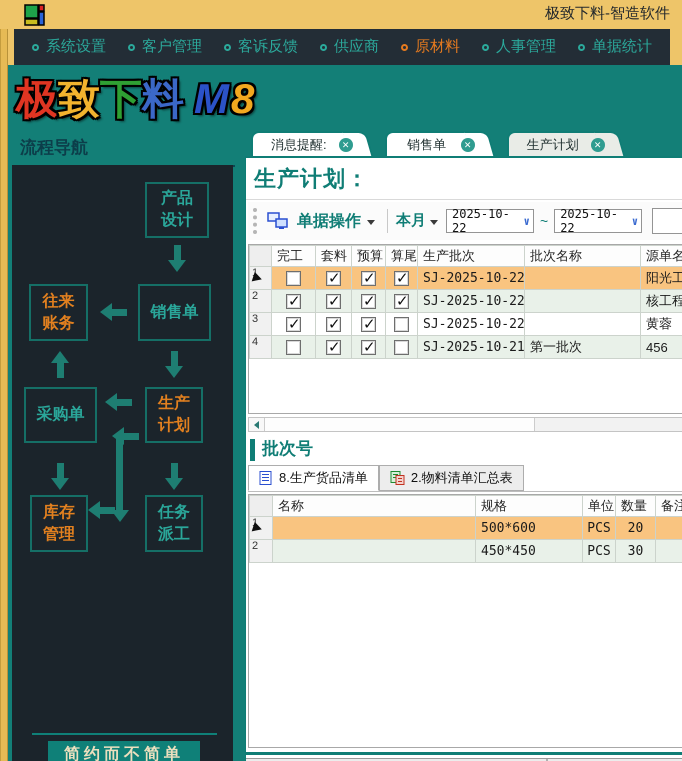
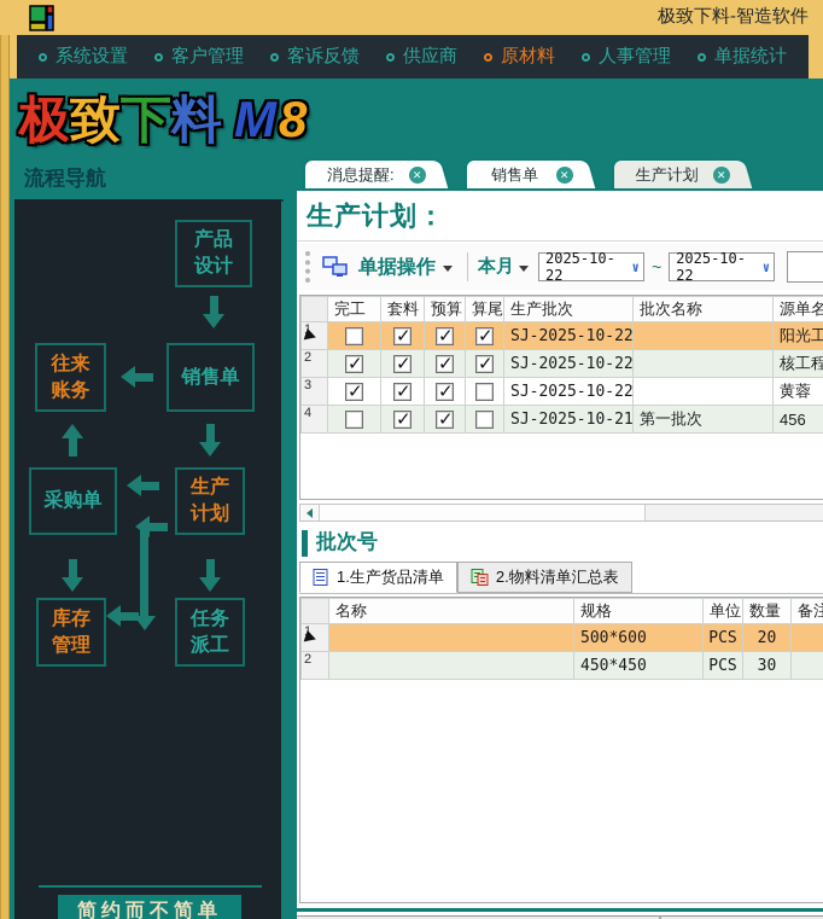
  极致下料-智造软件
  系统设置
  客户管理
  客诉反馈
  供应商
  原材料
  人事管理
  单据统计
  极致下料 M8
  流程导航
  产品
  设计
  往来
  账务
  销售单
  采购单
  生产
  计划
  库存
  管理
  任务
  派工
  简约而不简单
  消息提醒:
  ✕
  销售单
  ✕
  生产计划
  ✕
  生产计划：
  单据操作
  本月
  2025-10-22
  ∨
  ~
  2025-10-22
  ∨
  	完工	套料	预算	算尾	生产批次	批次名称	源单名
  1					SJ-2025-10-22		阳光工
  2					SJ-2025-10-22		核工程
  3					SJ-2025-10-22		黄蓉
  4					SJ-2025-10-21	第一批次	456
  批次号
- 8.生产货品清单
+ 1.生产货品清单
  2.物料清单汇总表
  	名称	规格	单位	数量	备注
  1		500*600	PCS	20
  2		450*450	PCS	30
